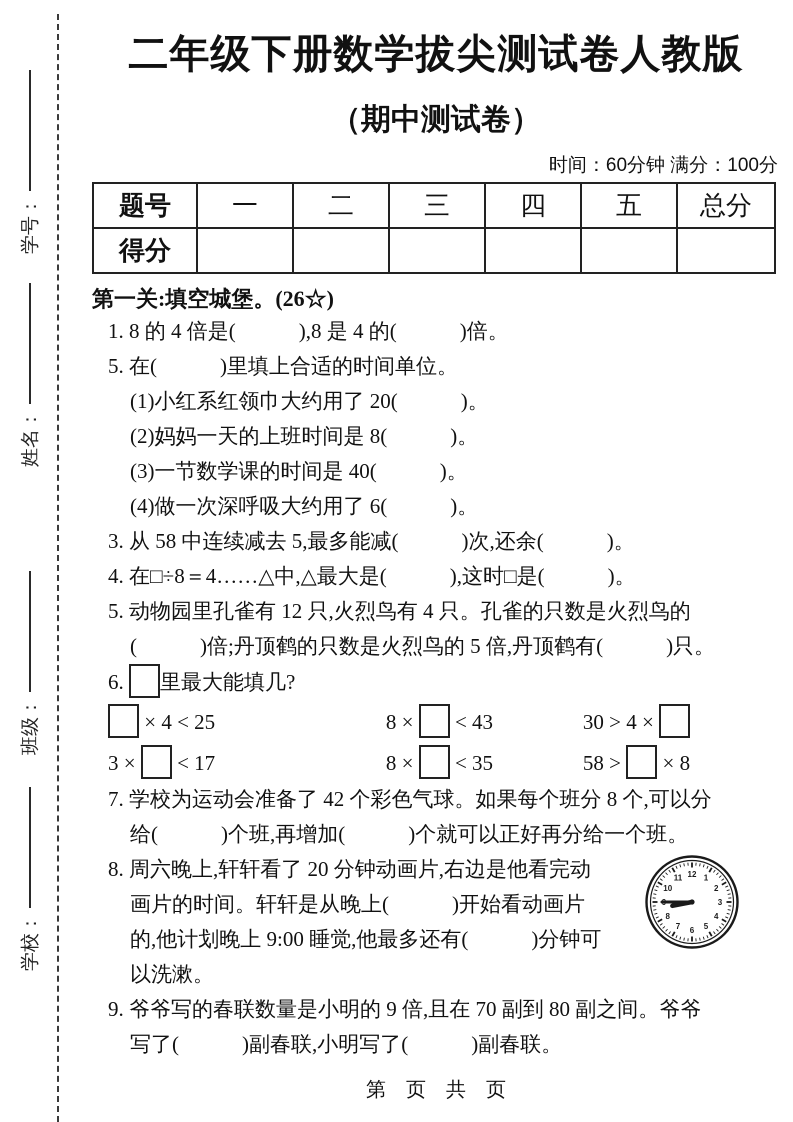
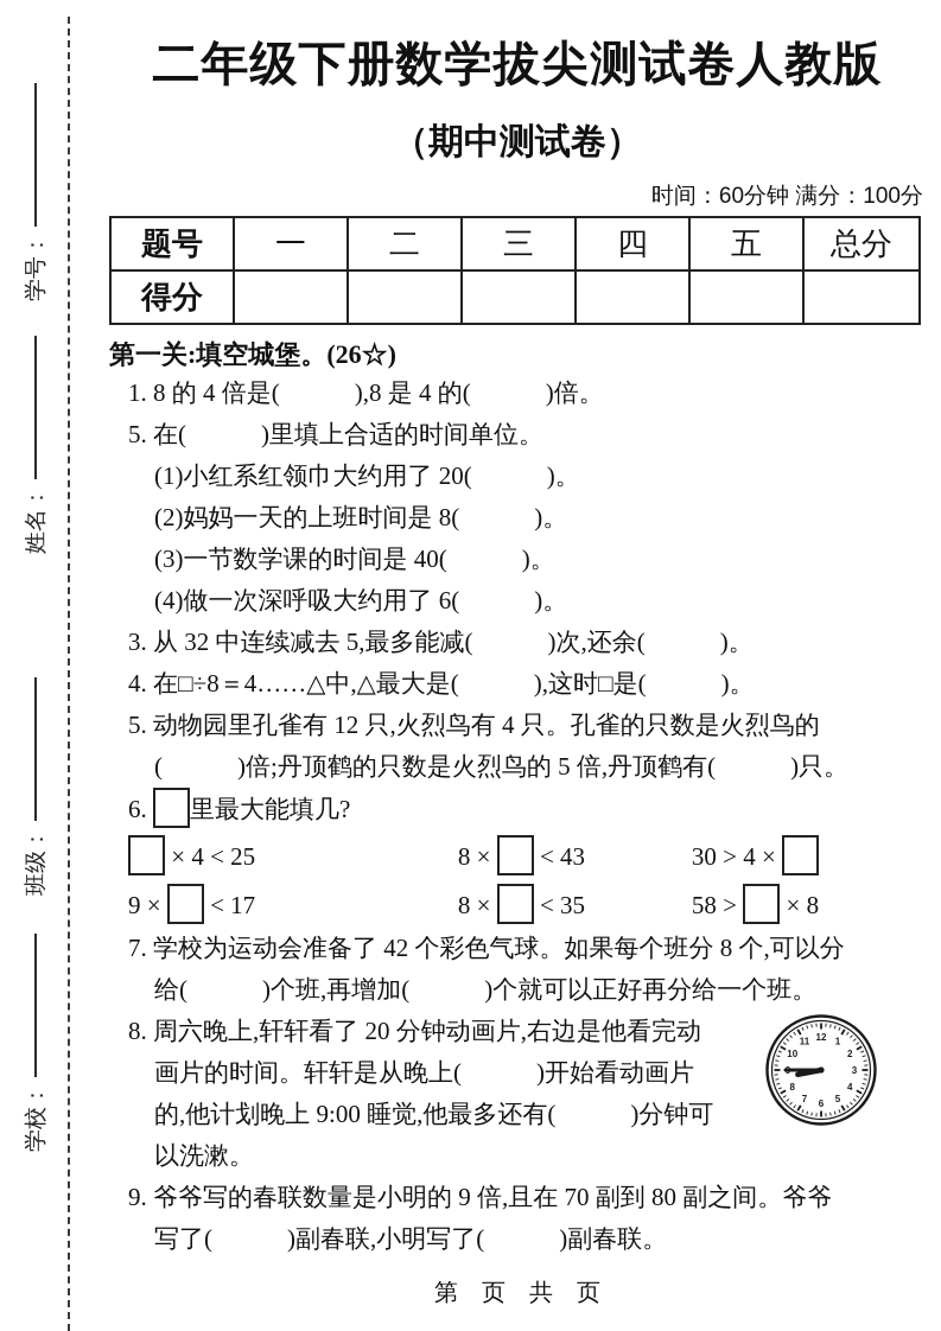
  二年级下册数学拔尖测试卷人教版
  （期中测试卷）
  时间：60分钟 满分：100分
  题号	一	二	三	四	五	总分
  得分
  第一关:填空城堡。(26☆)
  1. 8 的 4 倍是( ),8 是 4 的( )倍。
  5. 在( )里填上合适的时间单位。
  (1)小红系红领巾大约用了 20( )。
  (2)妈妈一天的上班时间是 8( )。
  (3)一节数学课的时间是 40( )。
  (4)做一次深呼吸大约用了 6( )。
- 3. 从 58 中连续减去 5,最多能减( )次,还余( )。
+ 3. 从 32 中连续减去 5,最多能减( )次,还余( )。
  4. 在□÷8＝4……△中,△最大是( ),这时□是( )。
  5. 动物园里孔雀有 12 只,火烈鸟有 4 只。孔雀的只数是火烈鸟的
  ( )倍;丹顶鹤的只数是火烈鸟的 5 倍,丹顶鹤有( )只。
  6. 里最大能填几?
  × 4 < 25
  8 × < 43
  30 > 4 ×
- 3 × < 17
+ 9 × < 17
  8 × < 35
  58 > × 8
  7. 学校为运动会准备了 42 个彩色气球。如果每个班分 8 个,可以分
  给( )个班,再增加( )个就可以正好再分给一个班。
  8. 周六晚上,轩轩看了 20 分钟动画片,右边是他看完动
  画片的时间。轩轩是从晚上( )开始看动画片
  的,他计划晚上 9:00 睡觉,他最多还有( )分钟可
  以洗漱。
  1
  2
  3
  4
  5
  6
  7
  8
  10
  11
  12
  9. 爷爷写的春联数量是小明的 9 倍,且在 70 副到 80 副之间。爷爷
  写了( )副春联,小明写了( )副春联。
  第 页 共 页
